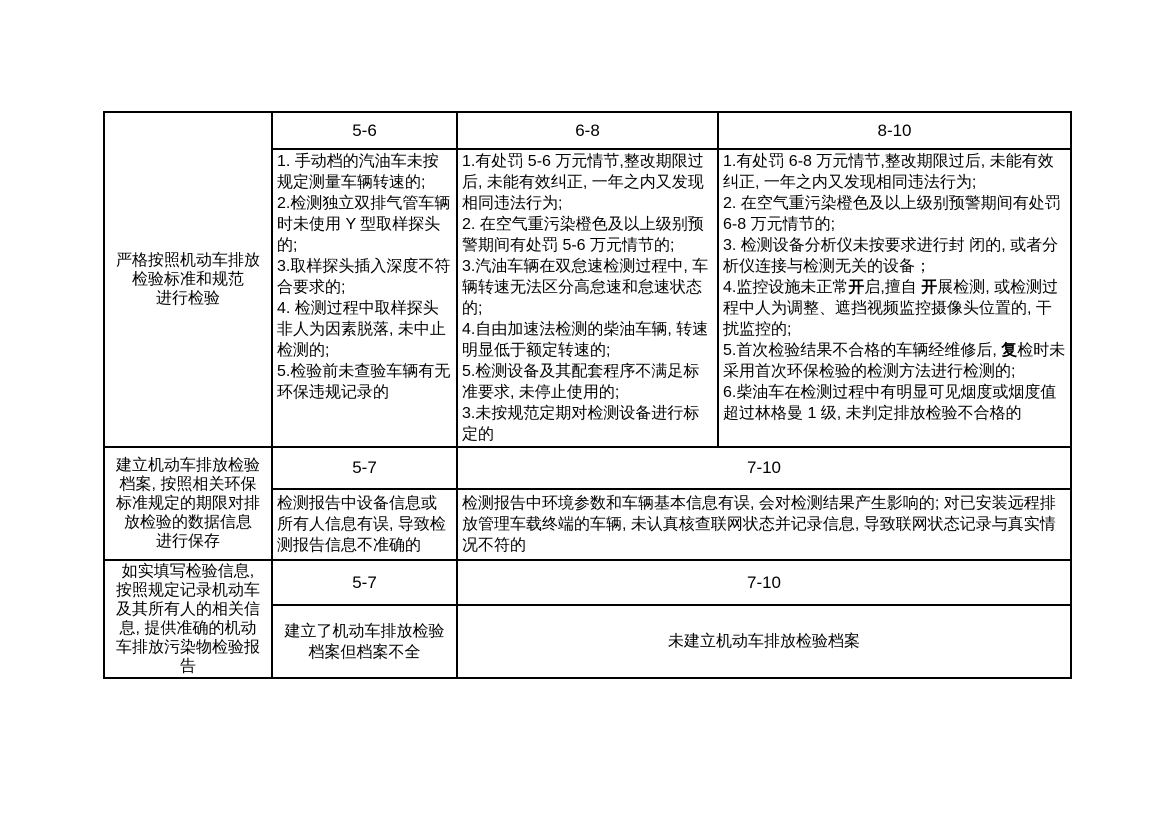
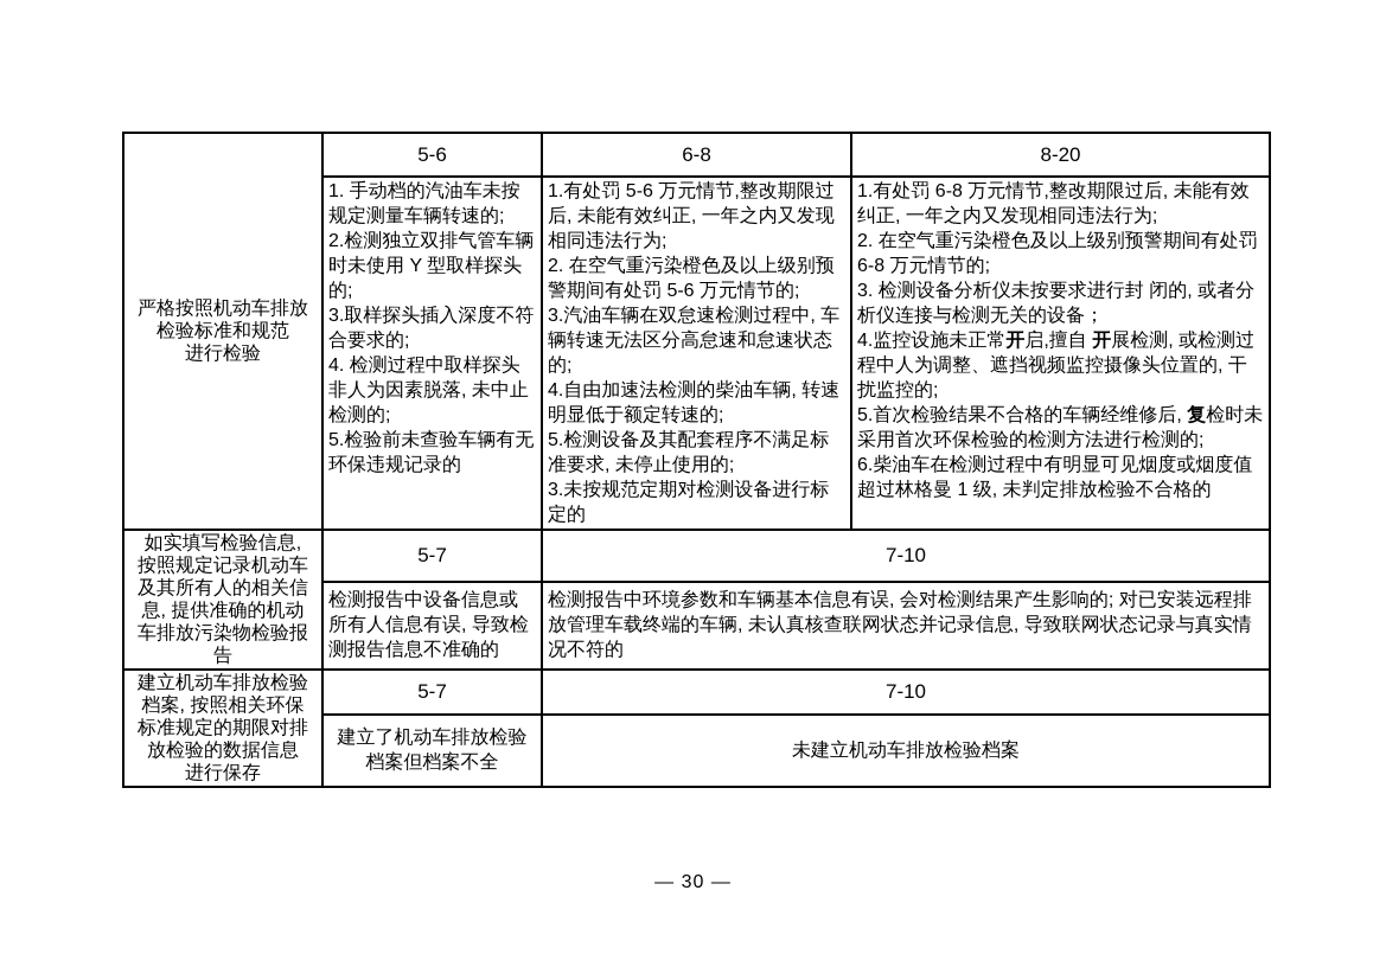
- 严格按照机动车排放 检验标准和规范 进行检验	5-6	6-8	8-10
+ 严格按照机动车排放 检验标准和规范 进行检验	5-6	6-8	8-20
  1. 手动档的汽油车未按规定测量车辆转速的;2.检测独立双排气管车辆时未使用 Y 型取样探头的;3.取样探头插入深度不符合要求的;4. 检测过程中取样探头非人为因素脱落, 未中止检测的;5.检验前未查验车辆有无环保违规记录的	1.有处罚 5-6 万元情节,整改期限过后, 未能有效纠正, 一年之内又发现相同违法行为;2. 在空气重污染橙色及以上级别预警期间有处罚 5-6 万元情节的;3.汽油车辆在双怠速检测过程中, 车辆转速无法区分高怠速和怠速状态的;4.自由加速法检测的柴油车辆, 转速明显低于额定转速的;5.检测设备及其配套程序不满足标准要求, 未停止使用的;3.未按规范定期对检测设备进行标定的	1.有处罚 6-8 万元情节,整改期限过后, 未能有效纠正, 一年之内又发现相同违法行为;2. 在空气重污染橙色及以上级别预警期间有处罚 6-8 万元情节的;3. 检测设备分析仪未按要求进行封 闭的, 或者分析仪连接与检测无关的设备；4.监控设施未正常开启,擅自 开展检测, 或检测过程中人为调整、遮挡视频监控摄像头位置的, 干扰监控的;5.首次检验结果不合格的车辆经维修后, 复检时未采用首次环保检验的检测方法进行检测的;6.柴油车在检测过程中有明显可见烟度或烟度值超过林格曼 1 级, 未判定排放检验不合格的
- 建立机动车排放检验 档案, 按照相关环保 标准规定的期限对排 放检验的数据信息 进行保存	5-7	7-10
+ 如实填写检验信息, 按照规定记录机动车 及其所有人的相关信 息, 提供准确的机动 车排放污染物检验报 告	5-7	7-10
  检测报告中设备信息或所有人信息有误, 导致检测报告信息不准确的	检测报告中环境参数和车辆基本信息有误, 会对检测结果产生影响的; 对已安装远程排放管理车载终端的车辆, 未认真核查联网状态并记录信息, 导致联网状态记录与真实情况不符的
- 如实填写检验信息, 按照规定记录机动车 及其所有人的相关信 息, 提供准确的机动 车排放污染物检验报 告	5-7	7-10
+ 建立机动车排放检验 档案, 按照相关环保 标准规定的期限对排 放检验的数据信息 进行保存	5-7	7-10
  建立了机动车排放检验档案但档案不全	未建立机动车排放检验档案
+ — 30 —
